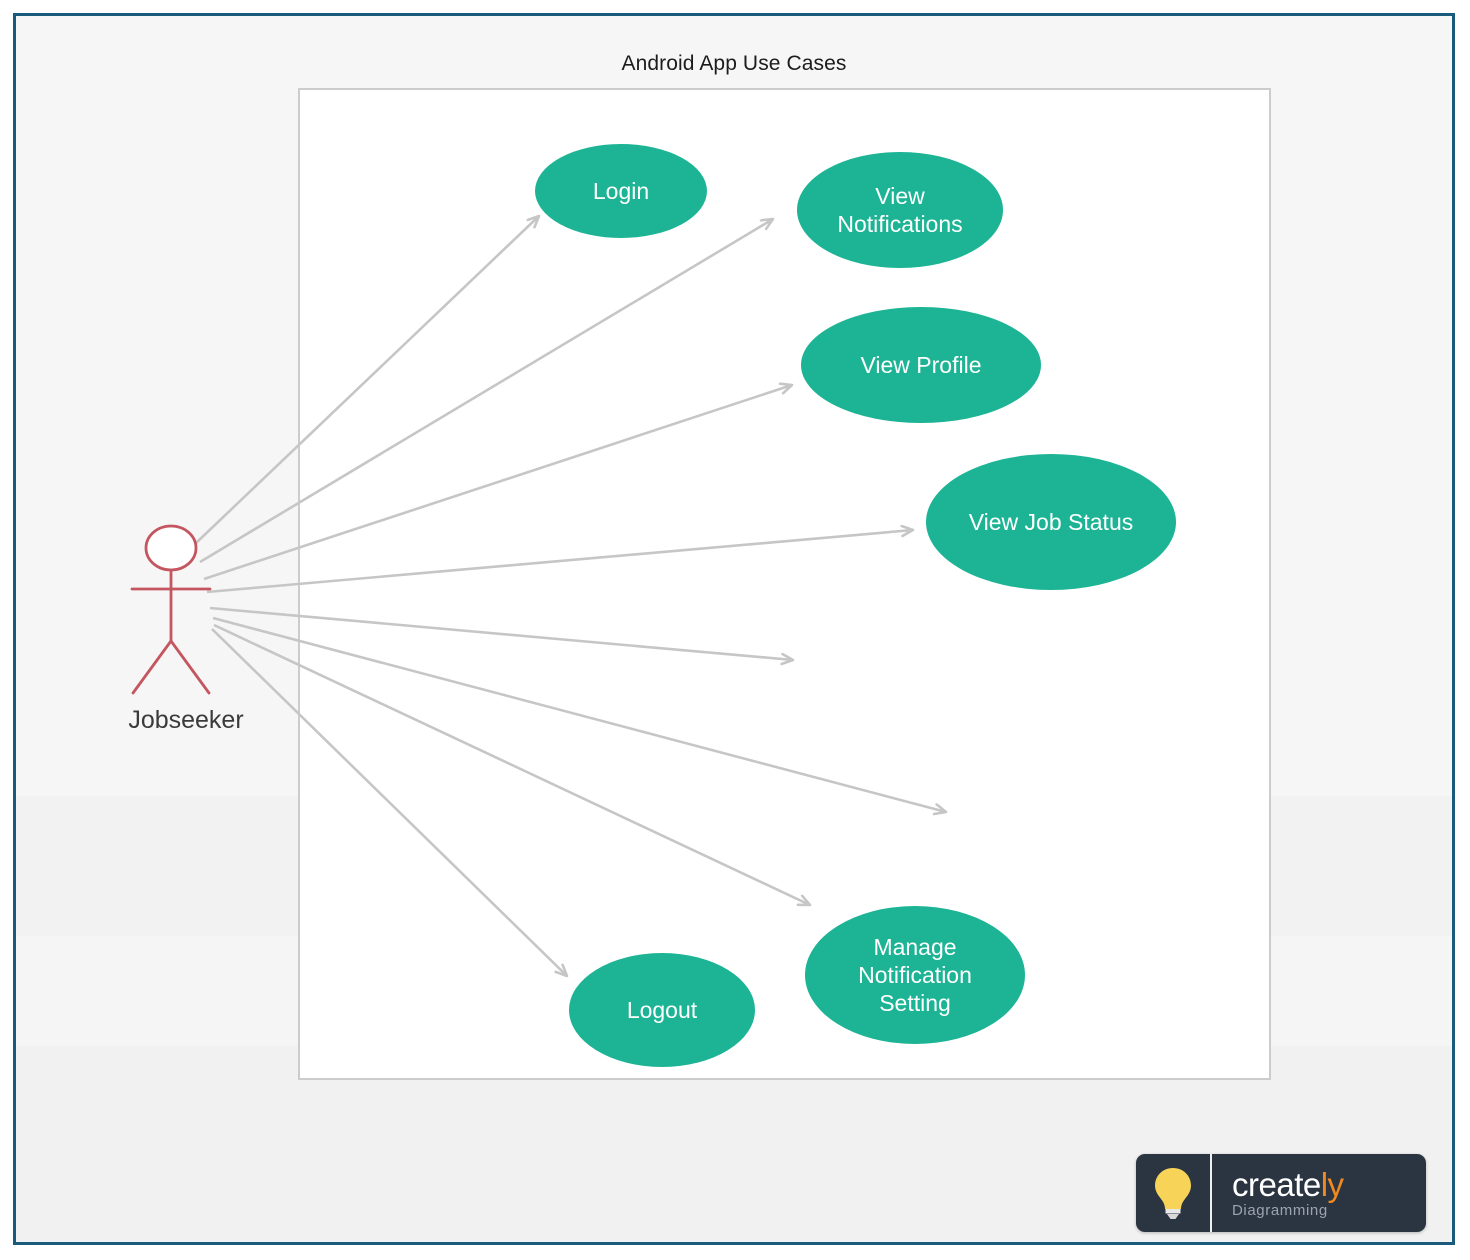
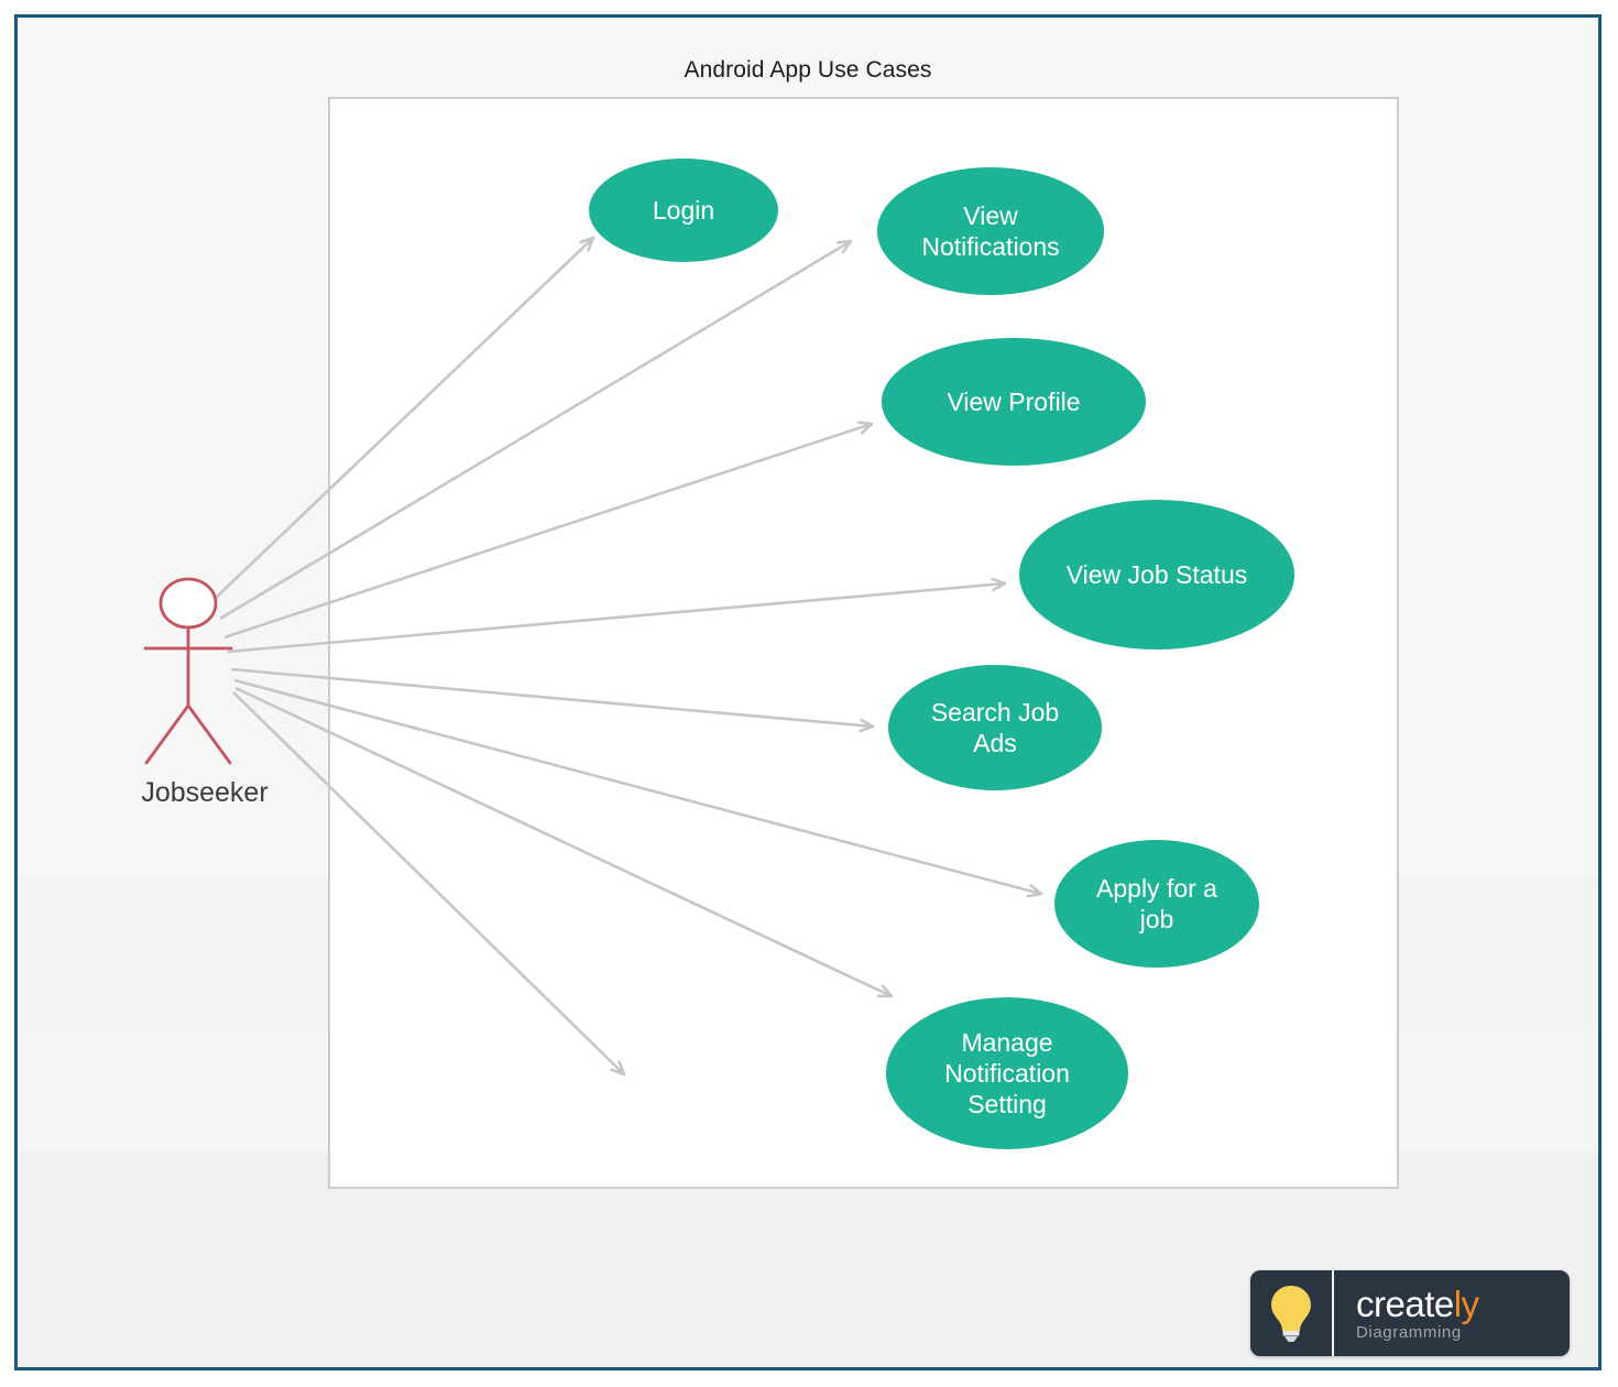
  Android App Use Cases
  Jobseeker
  Login
  View
  Notifications
  View Profile
  View Job Status
+ Search Job
+ Ads
+ Apply for a
+ job
  Manage
  Notification
  Setting
- Logout
  creately
  Diagramming
